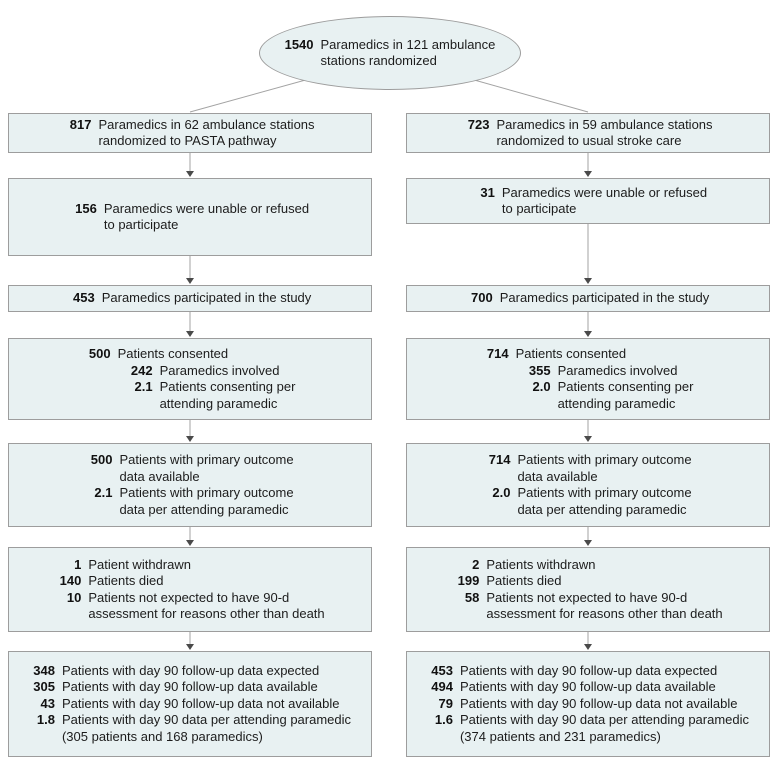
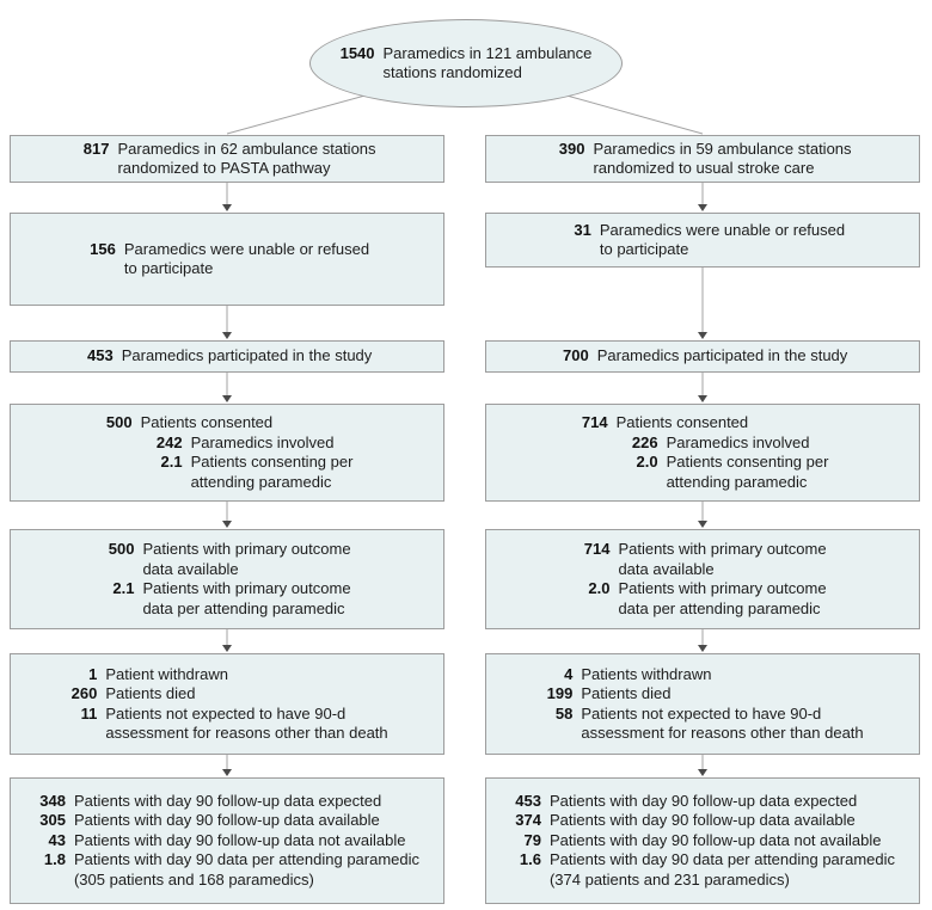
  1540
  Paramedics in 121 ambulance
  stations randomized
  817
  Paramedics in 62 ambulance stations
  randomized to PASTA pathway
  156
  Paramedics were unable or refused
  to participate
  453
  Paramedics participated in the study
  500
  Patients consented
  242
  Paramedics involved
  2.1
  Patients consenting per
  attending paramedic
  500
  Patients with primary outcome
  data available
  2.1
  Patients with primary outcome
  data per attending paramedic
  1
  Patient withdrawn
- 140
+ 260
  Patients died
- 10
+ 11
  Patients not expected to have 90-d
  assessment for reasons other than death
  348
  Patients with day 90 follow-up data expected
  305
  Patients with day 90 follow-up data available
  43
  Patients with day 90 follow-up data not available
  1.8
  Patients with day 90 data per attending paramedic
  (305 patients and 168 paramedics)
- 723
+ 390
  Paramedics in 59 ambulance stations
  randomized to usual stroke care
  31
  Paramedics were unable or refused
  to participate
  700
  Paramedics participated in the study
  714
  Patients consented
- 355
+ 226
  Paramedics involved
  2.0
  Patients consenting per
  attending paramedic
  714
  Patients with primary outcome
  data available
  2.0
  Patients with primary outcome
  data per attending paramedic
- 2
+ 4
  Patients withdrawn
  199
  Patients died
  58
  Patients not expected to have 90-d
  assessment for reasons other than death
  453
  Patients with day 90 follow-up data expected
- 494
+ 374
  Patients with day 90 follow-up data available
  79
  Patients with day 90 follow-up data not available
  1.6
  Patients with day 90 data per attending paramedic
  (374 patients and 231 paramedics)
